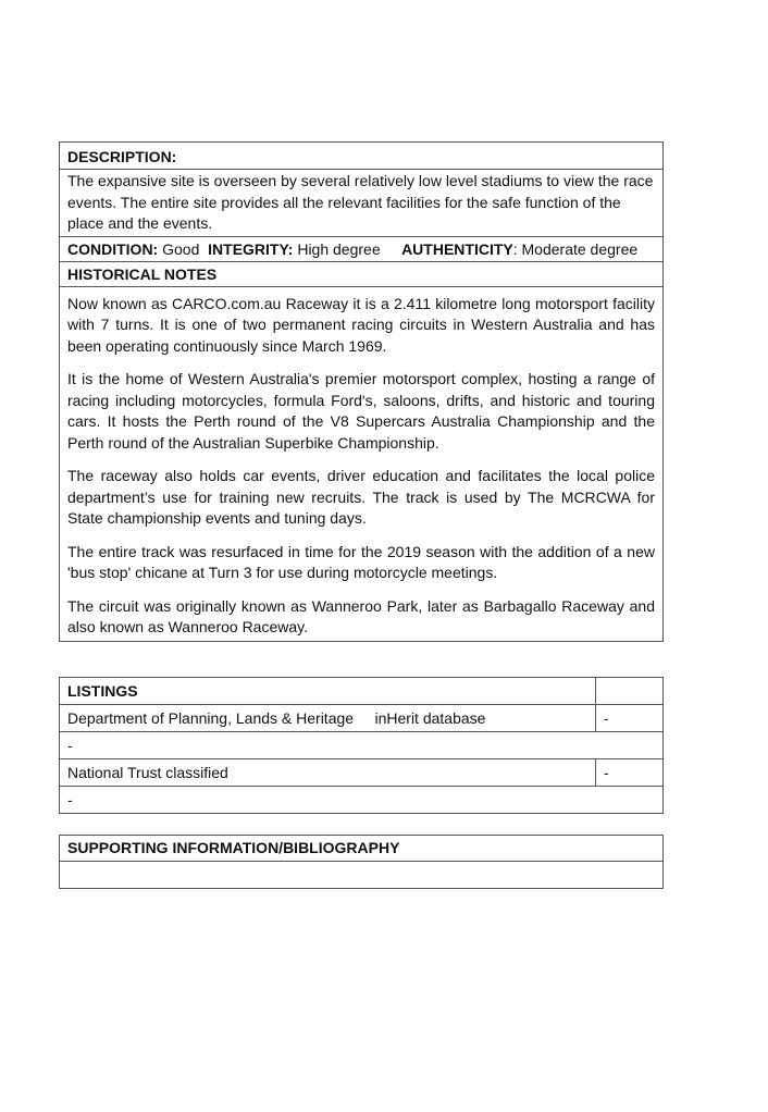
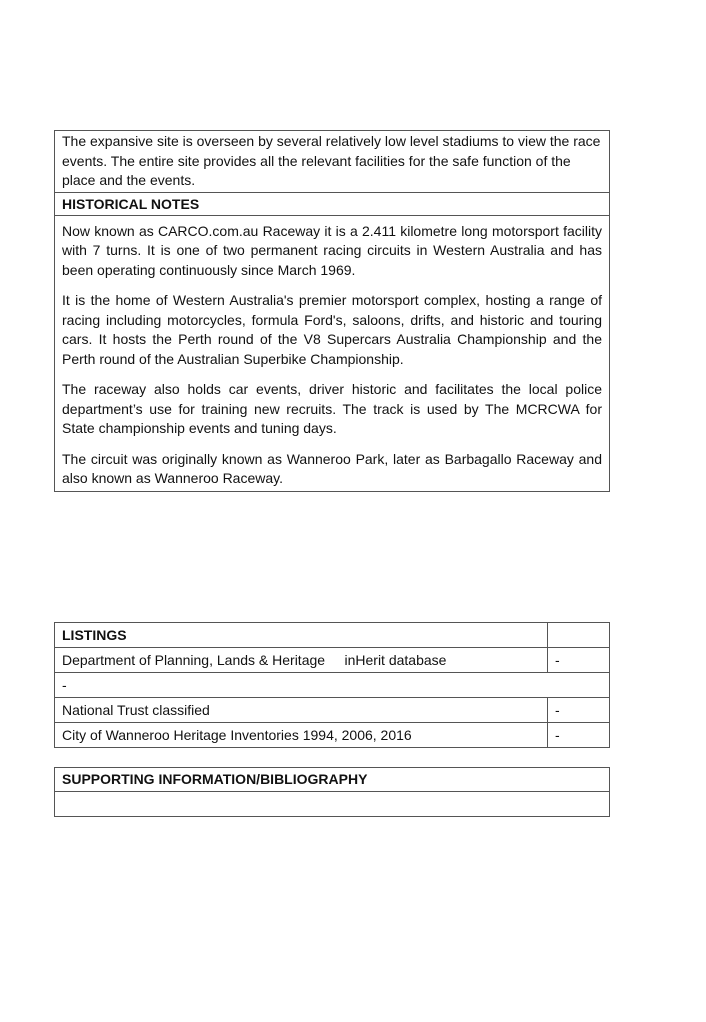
- DESCRIPTION:
  The expansive site is overseen by several relatively low level stadiums to view the race events. The entire site provides all the relevant facilities for the safe function of the place and the events.
- CONDITION: Good INTEGRITY: High degree AUTHENTICITY: Moderate degree
  HISTORICAL NOTES
  Now known as CARCO.com.au Raceway it is a 2.411 kilometre long motorsport facility with 7 turns. It is one of two permanent racing circuits in Western Australia and has been operating continuously since March 1969.
  It is the home of Western Australia's premier motorsport complex, hosting a range of racing including motorcycles, formula Ford's, saloons, drifts, and historic and touring cars. It hosts the Perth round of the V8 Supercars Australia Championship and the Perth round of the Australian Superbike Championship.
- The raceway also holds car events, driver education and facilitates the local police department’s use for training new recruits. The track is used by The MCRCWA for State championship events and tuning days.
+ The raceway also holds car events, driver historic and facilitates the local police department’s use for training new recruits. The track is used by The MCRCWA for State championship events and tuning days.
- The entire track was resurfaced in time for the 2019 season with the addition of a new 'bus stop' chicane at Turn 3 for use during motorcycle meetings.
  The circuit was originally known as Wanneroo Park, later as Barbagallo Raceway and also known as Wanneroo Raceway.
  LISTINGS
  Department of Planning, Lands & Heritage inHerit database
  -
  -
  National Trust classified
  -
+ City of Wanneroo Heritage Inventories 1994, 2006, 2016
  -
  SUPPORTING INFORMATION/BIBLIOGRAPHY
